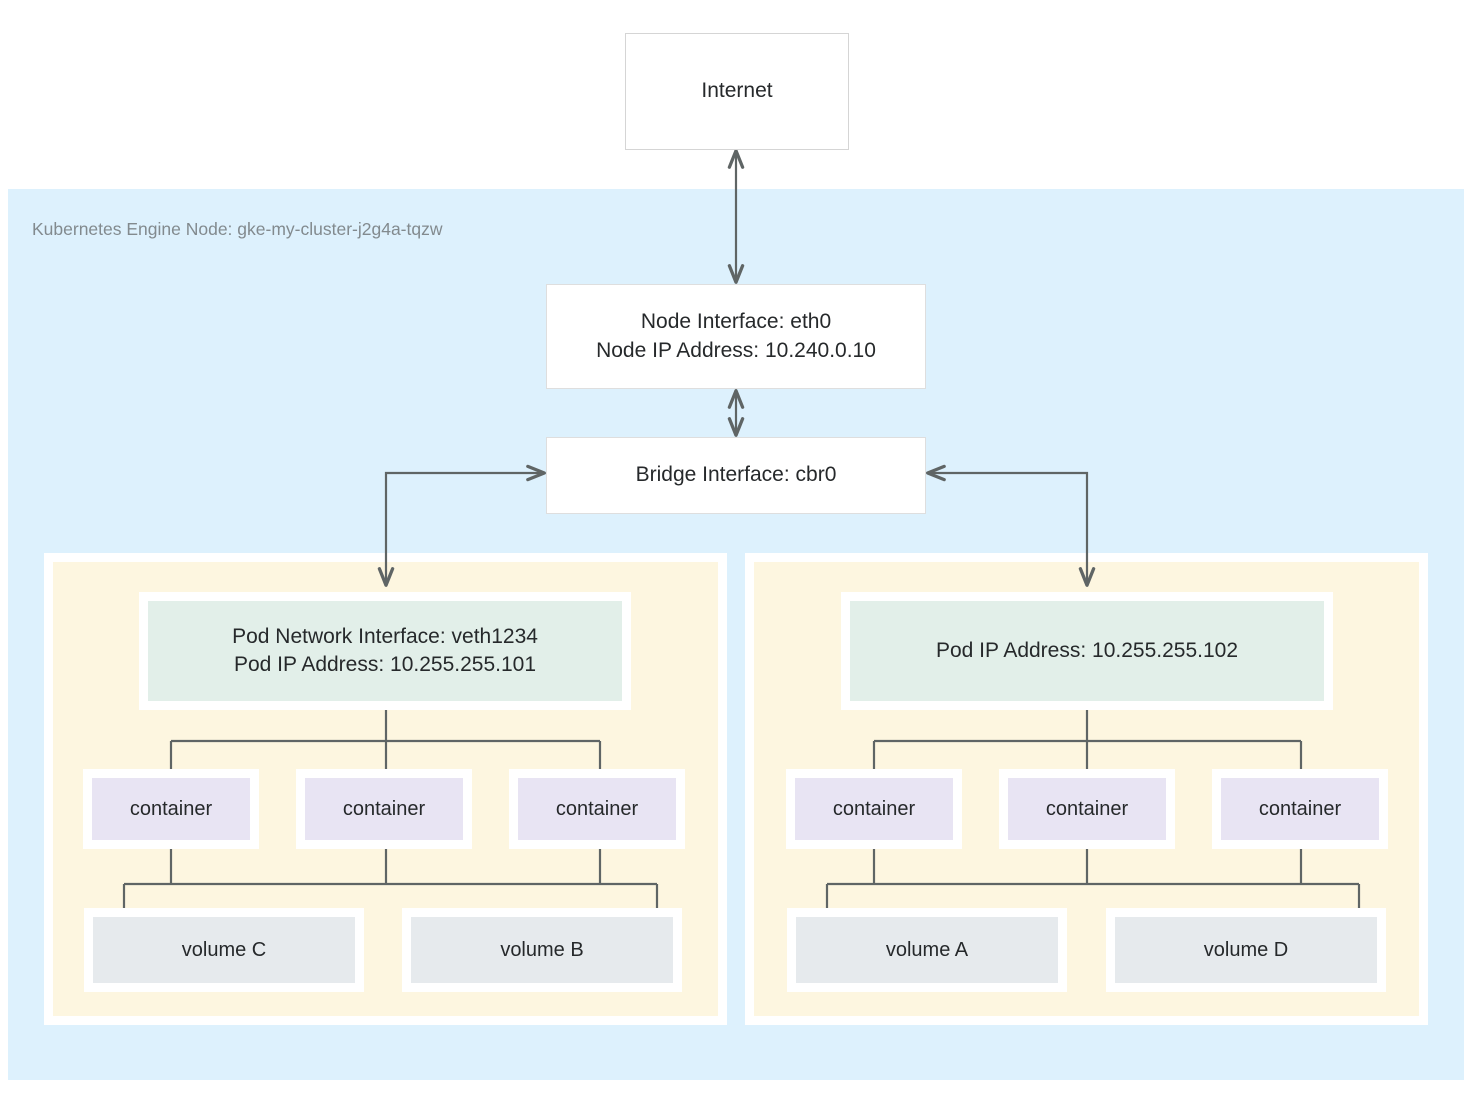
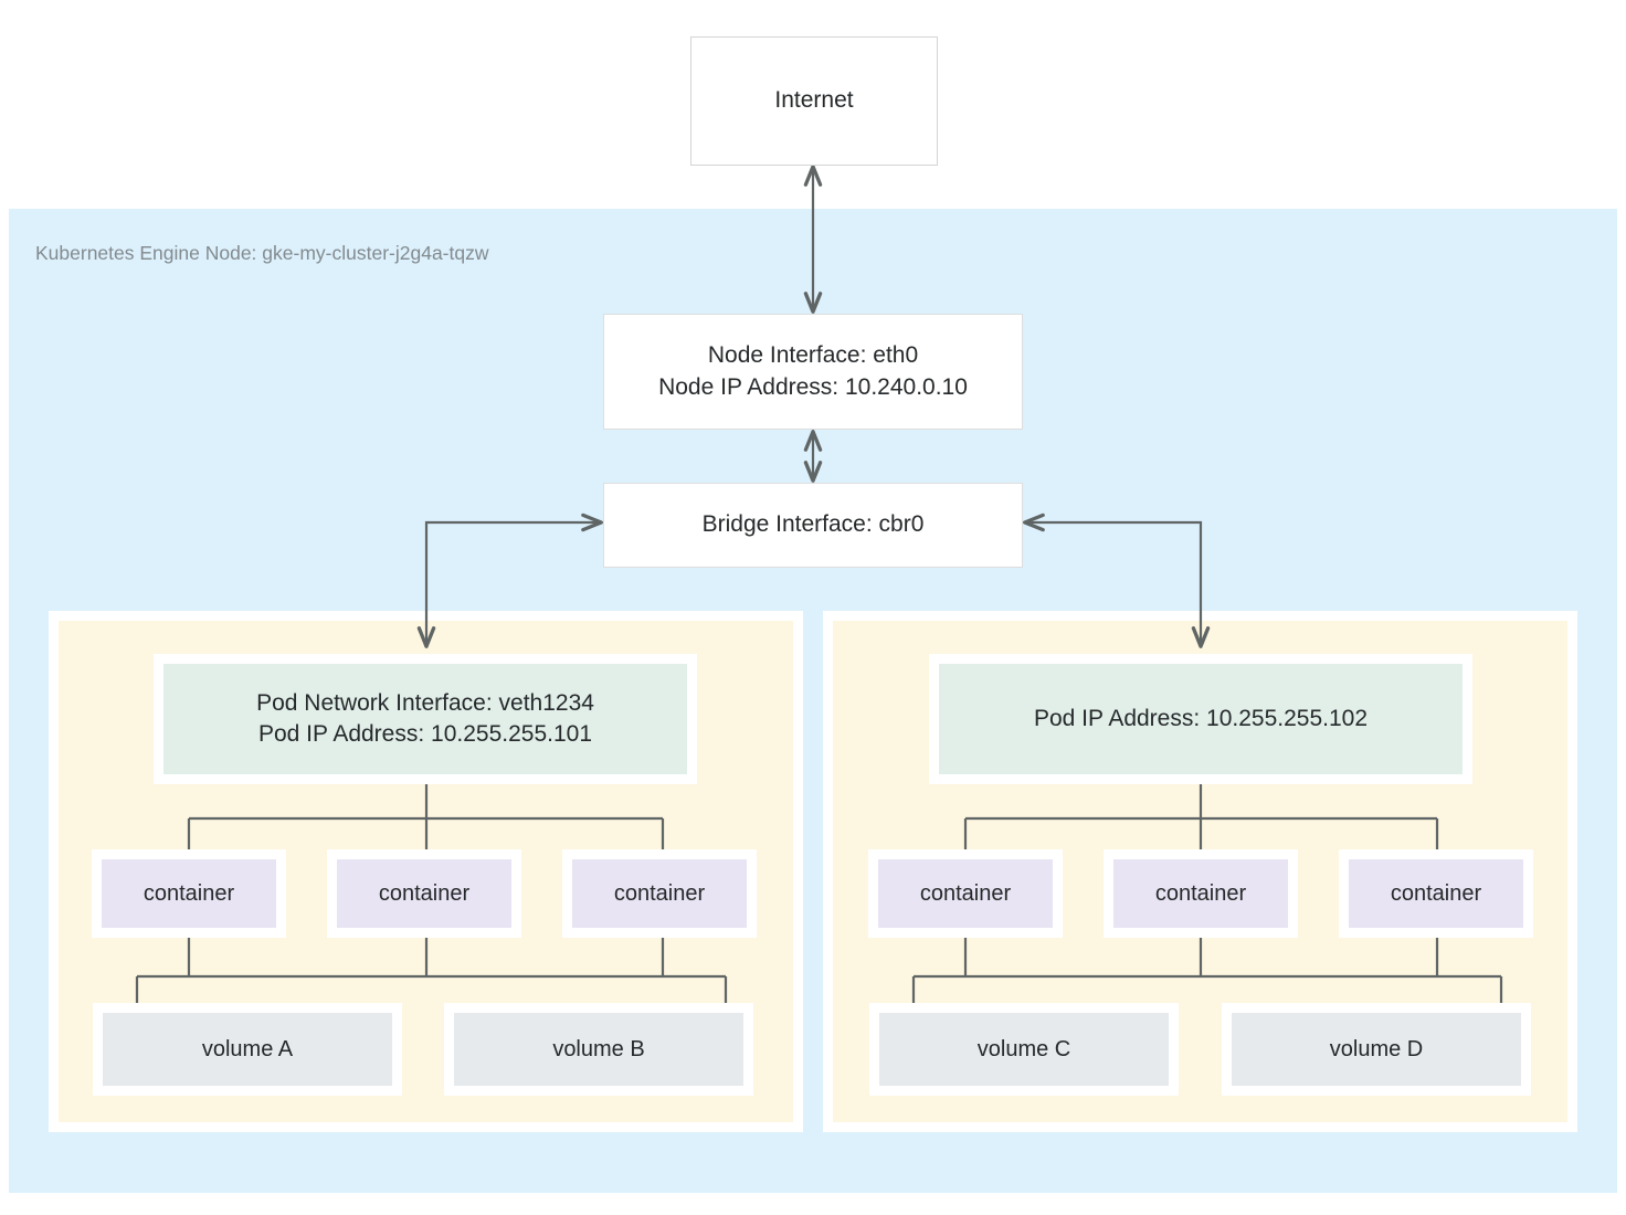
  Kubernetes Engine Node: gke-my-cluster-j2g4a-tqzw
  Internet
  Node Interface: eth0
  Node IP Address: 10.240.0.10
  Bridge Interface: cbr0
  Pod Network Interface: veth1234
  Pod IP Address: 10.255.255.101
  container
  container
  container
- volume C
+ volume A
  volume B
  Pod IP Address: 10.255.255.102
  container
  container
  container
- volume A
+ volume C
  volume D
